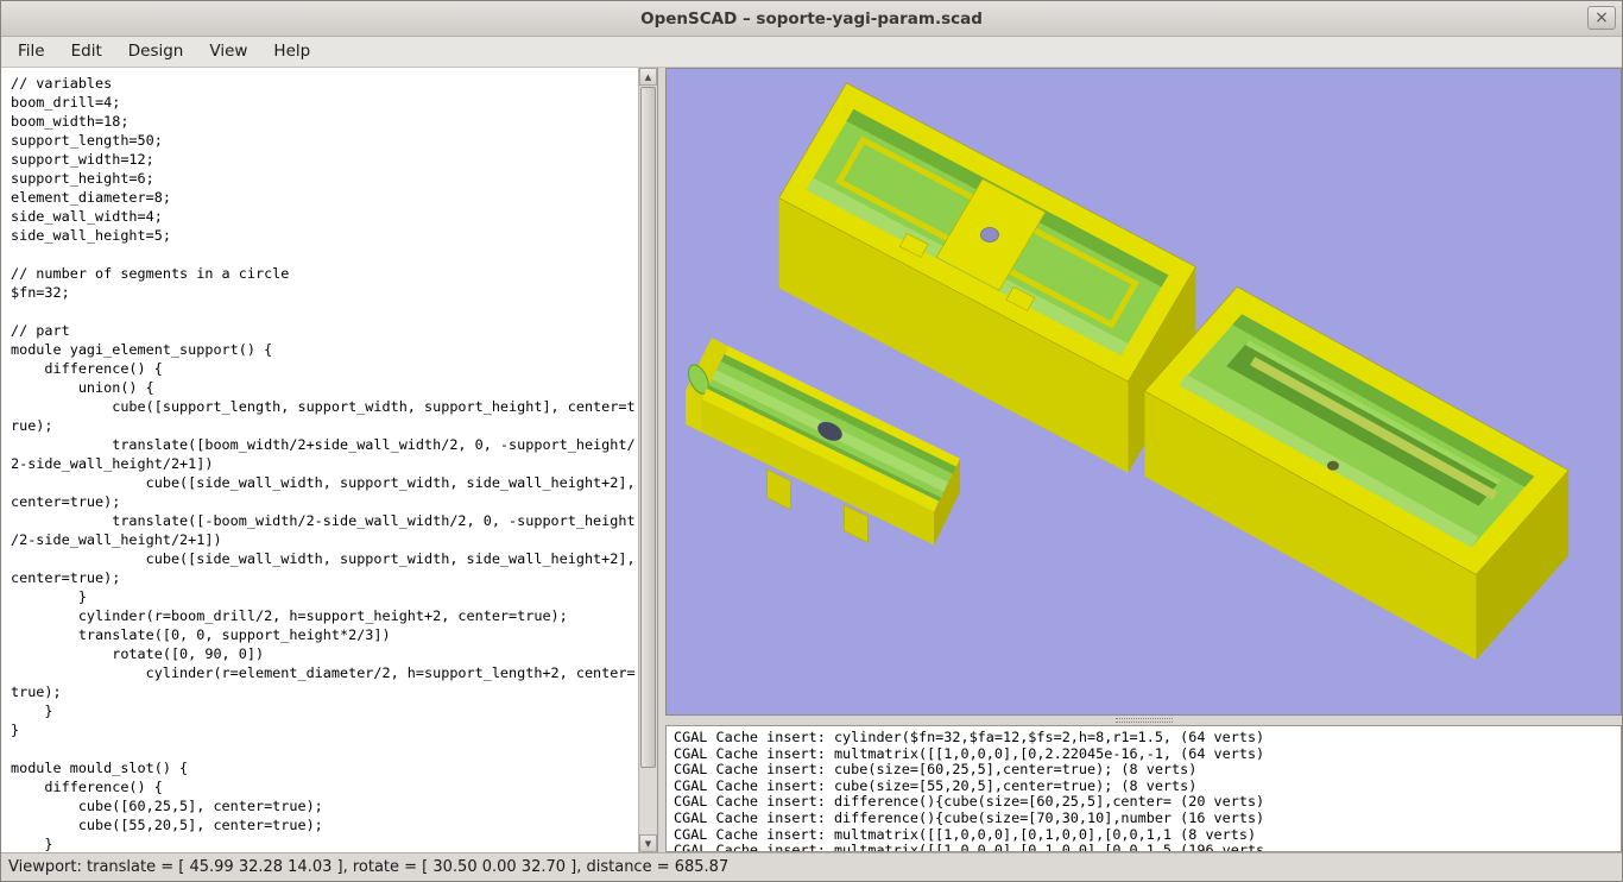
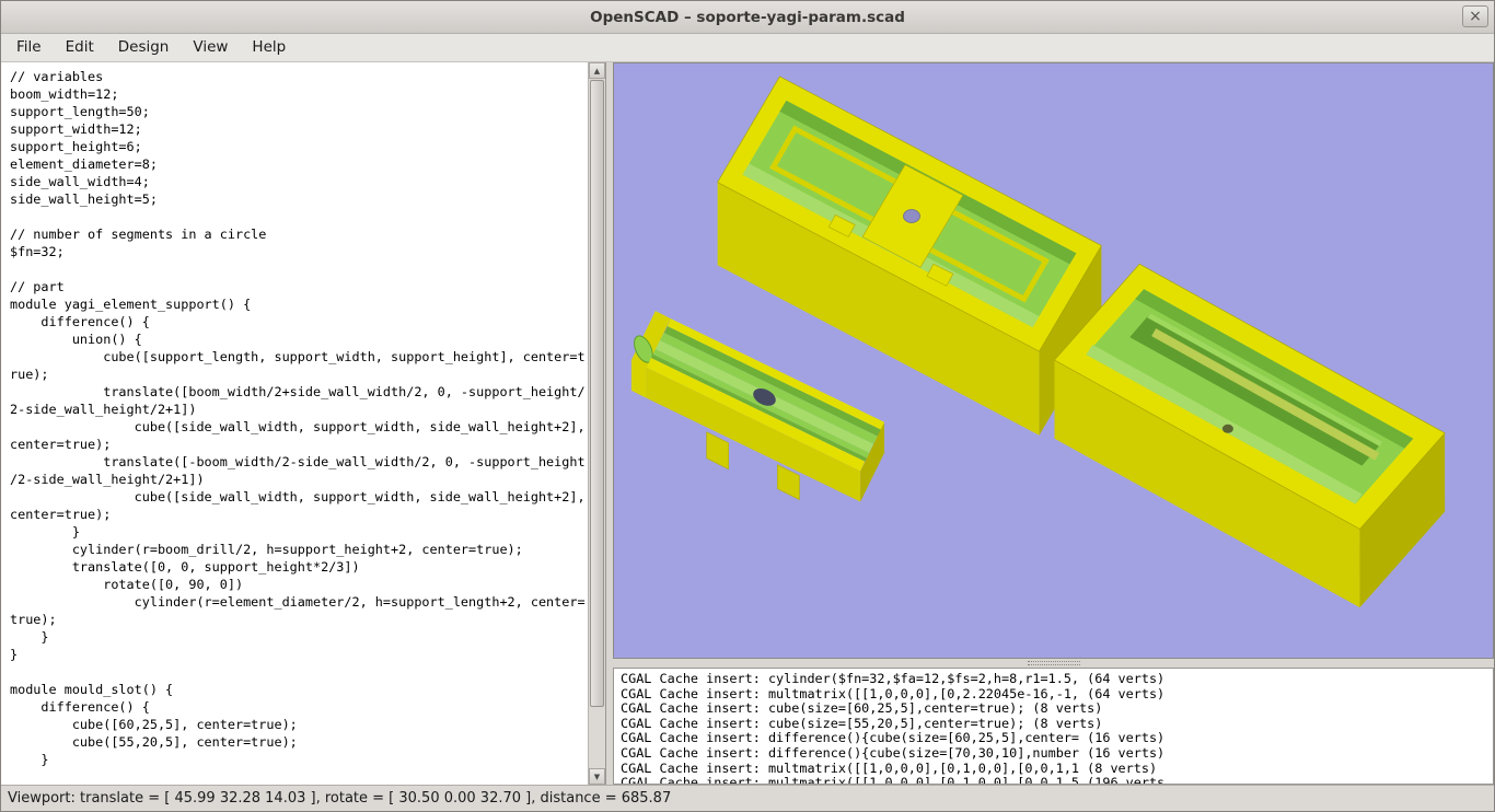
  OpenSCAD – soporte-yagi-param.scad
  ×
  File
  Edit
  Design
  View
  Help
  // variables
- boom_drill=4;
- boom_width=18;
+ boom_width=12;
  support_length=50;
  support_width=12;
  support_height=6;
  element_diameter=8;
  side_wall_width=4;
  side_wall_height=5;
  // number of segments in a circle
  $fn=32;
  // part
  module yagi_element_support() {
  difference() {
  union() {
  cube([support_length, support_width, support_height], center=t
  rue);
  translate([boom_width/2+side_wall_width/2, 0, -support_height/
  2-side_wall_height/2+1])
  cube([side_wall_width, support_width, side_wall_height+2],
  center=true);
  translate([-boom_width/2-side_wall_width/2, 0, -support_height
  /2-side_wall_height/2+1])
  cube([side_wall_width, support_width, side_wall_height+2],
  center=true);
  }
  cylinder(r=boom_drill/2, h=support_height+2, center=true);
  translate([0, 0, support_height*2/3])
  rotate([0, 90, 0])
  cylinder(r=element_diameter/2, h=support_length+2, center=
  true);
  }
  }
  module mould_slot() {
  difference() {
  cube([60,25,5], center=true);
  cube([55,20,5], center=true);
  }
  ▲
  ▼
  CGAL Cache insert: cylinder($fn=32,$fa=12,$fs=2,h=8,r1=1.5, (64 verts)
  CGAL Cache insert: multmatrix([[1,0,0,0],[0,2.22045e-16,-1, (64 verts)
  CGAL Cache insert: cube(size=[60,25,5],center=true); (8 verts)
  CGAL Cache insert: cube(size=[55,20,5],center=true); (8 verts)
- CGAL Cache insert: difference(){cube(size=[60,25,5],center= (20 verts)
+ CGAL Cache insert: difference(){cube(size=[60,25,5],center= (16 verts)
  CGAL Cache insert: difference(){cube(size=[70,30,10],number (16 verts)
  CGAL Cache insert: multmatrix([[1,0,0,0],[0,1,0,0],[0,0,1,1 (8 verts)
  CGAL Cache insert: multmatrix([[1,0,0,0],[0,1,0,0],[0,0,1,5 (196 verts
  Viewport: translate = [ 45.99 32.28 14.03 ], rotate = [ 30.50 0.00 32.70 ], distance = 685.87
